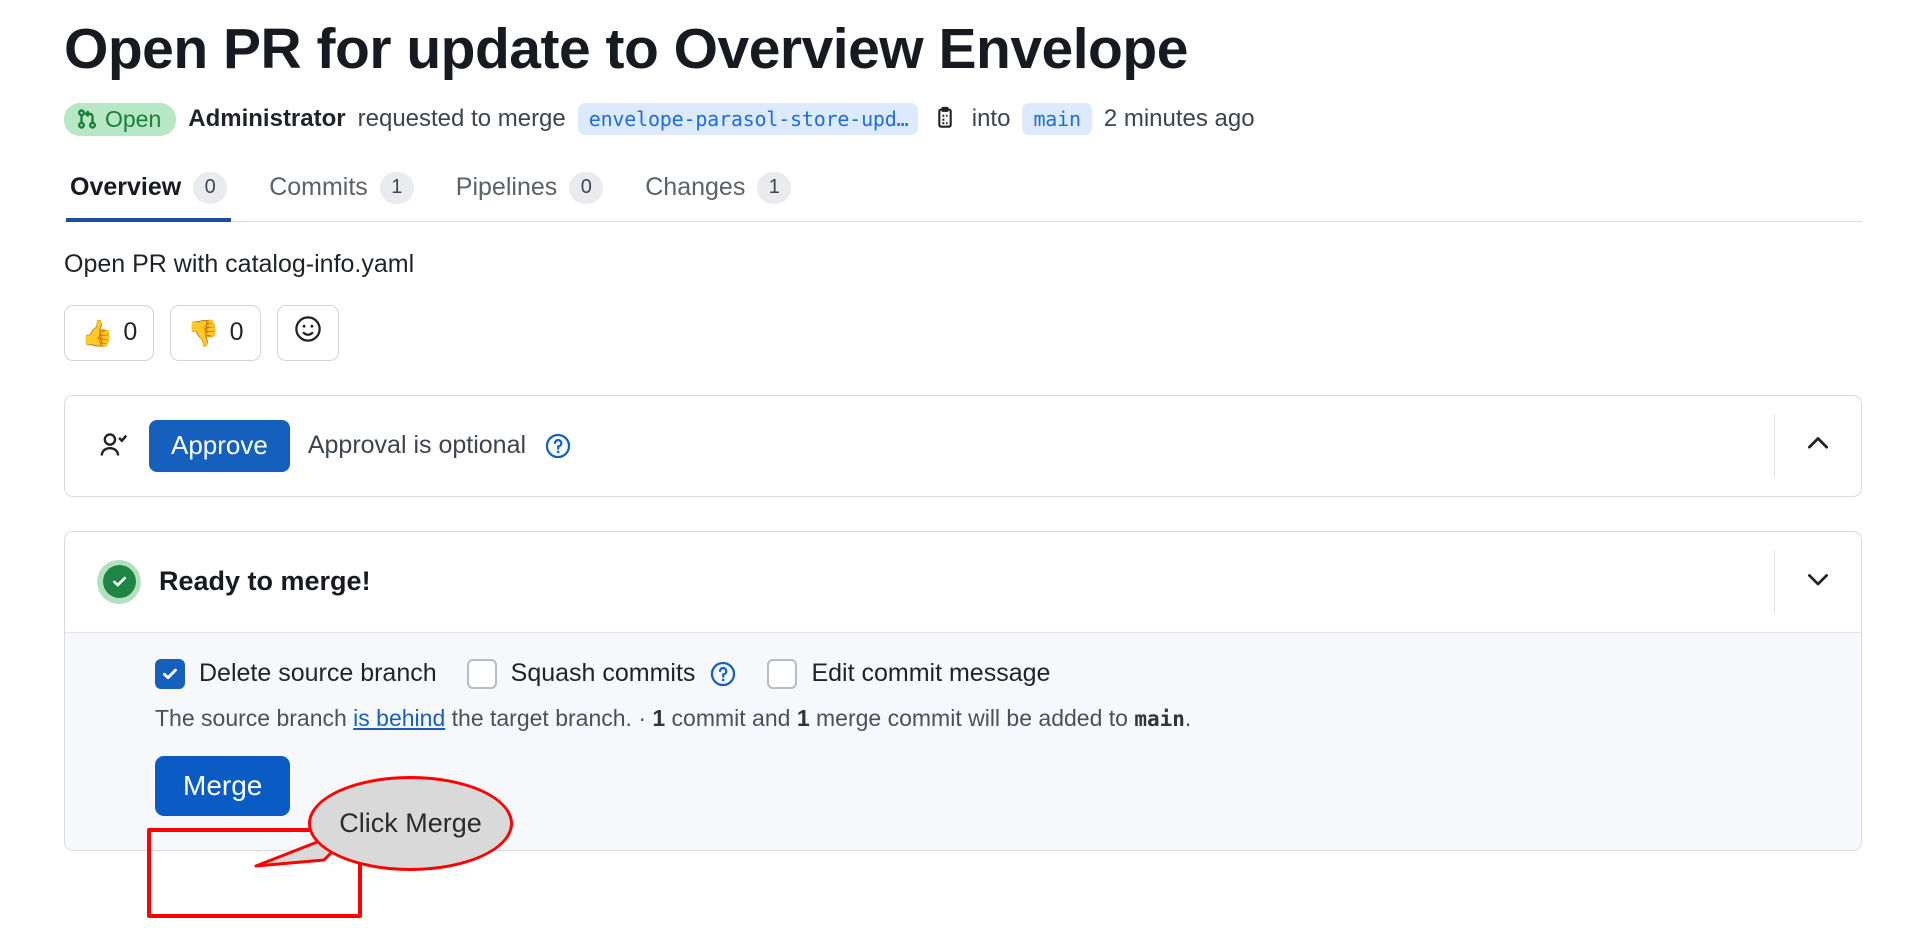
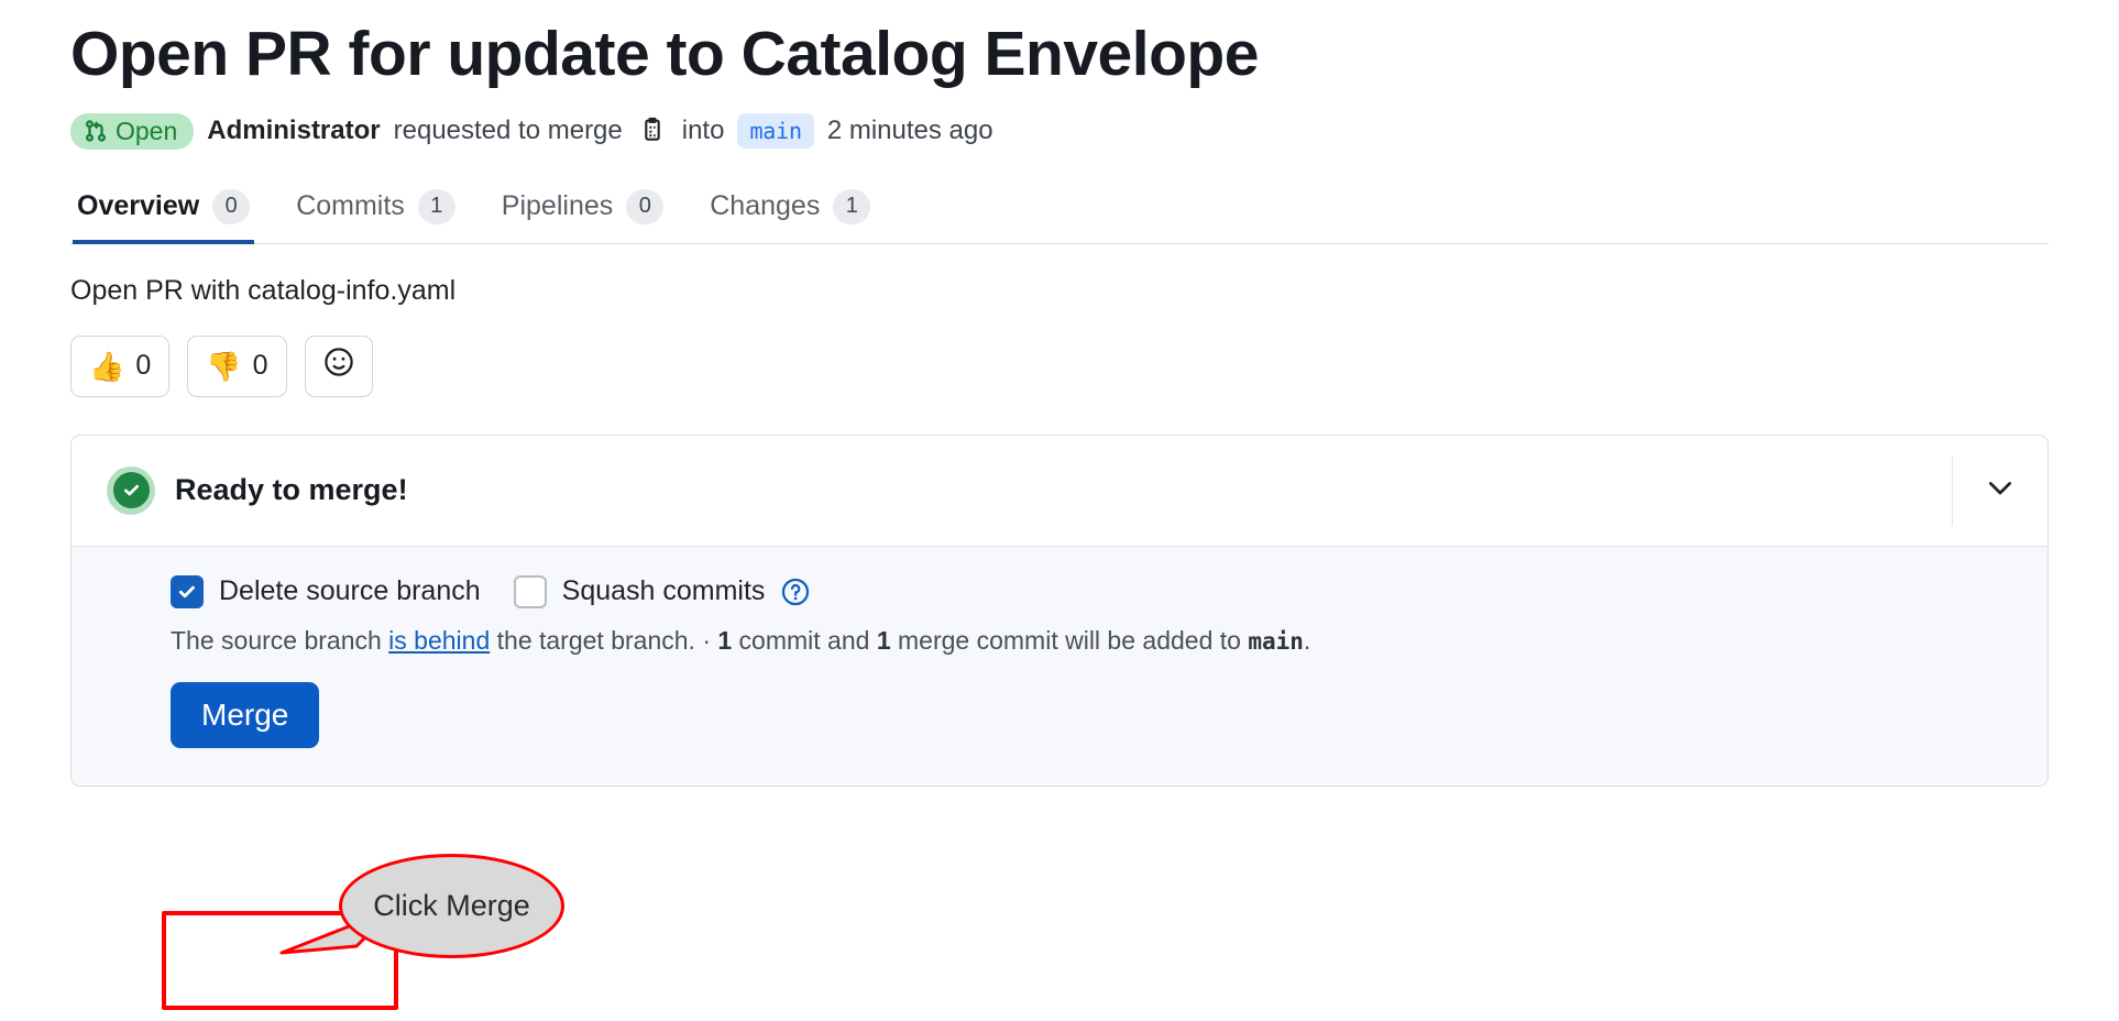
- Open PR for update to Overview Envelope
+ Open PR for update to Catalog Envelope
  Open
  Administrator
  requested to merge
- envelope-parasol-store-upd…
  into
  main
  2 minutes ago
  Overview
  0
  Commits
  1
  Pipelines
  0
  Changes
  1
  Open PR with catalog-info.yaml
  👍
  0
  👎
  0
- Approve
- Approval is optional
  Ready to merge!
  Delete source branch
  Squash commits
- Edit commit message
  The source branch is behind the target branch. · 1 commit and 1 merge commit will be added to main.
  Merge
  Click Merge
